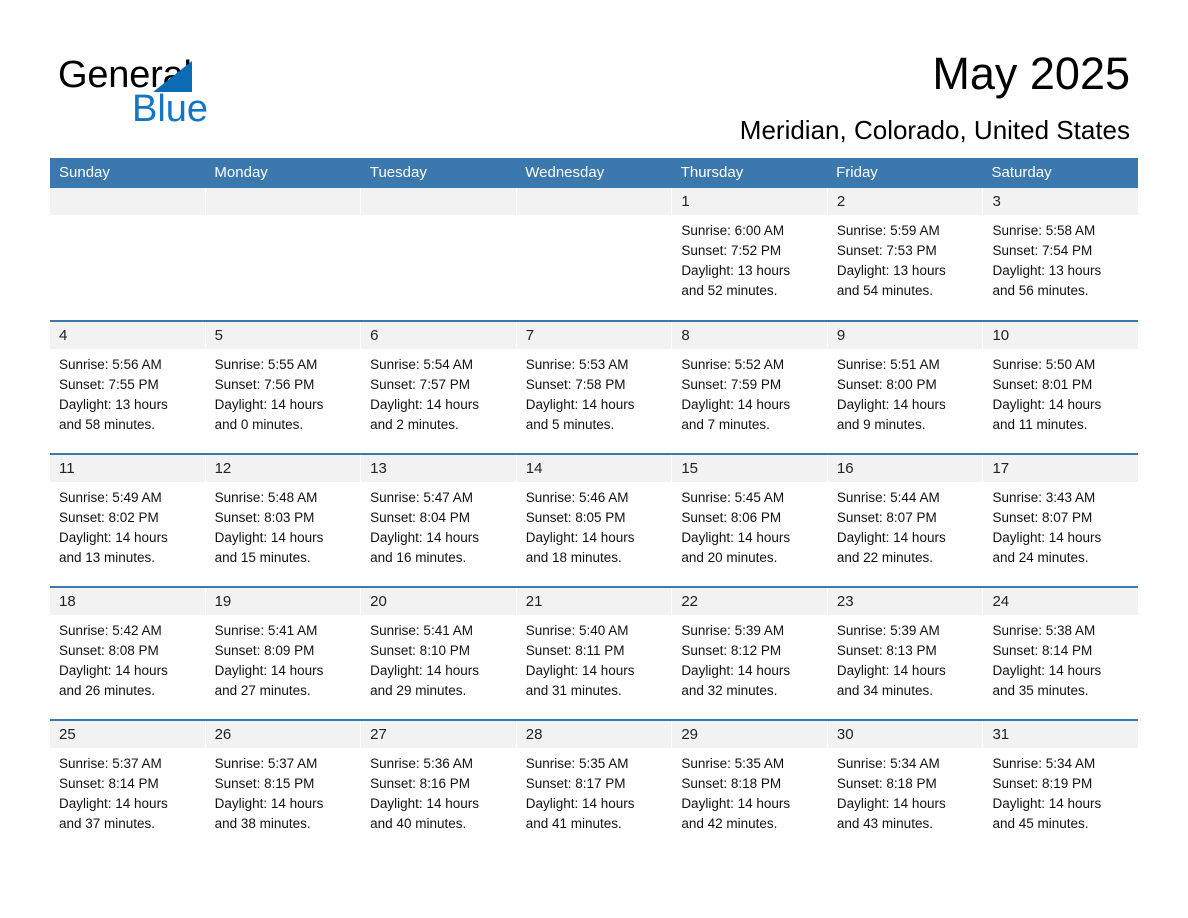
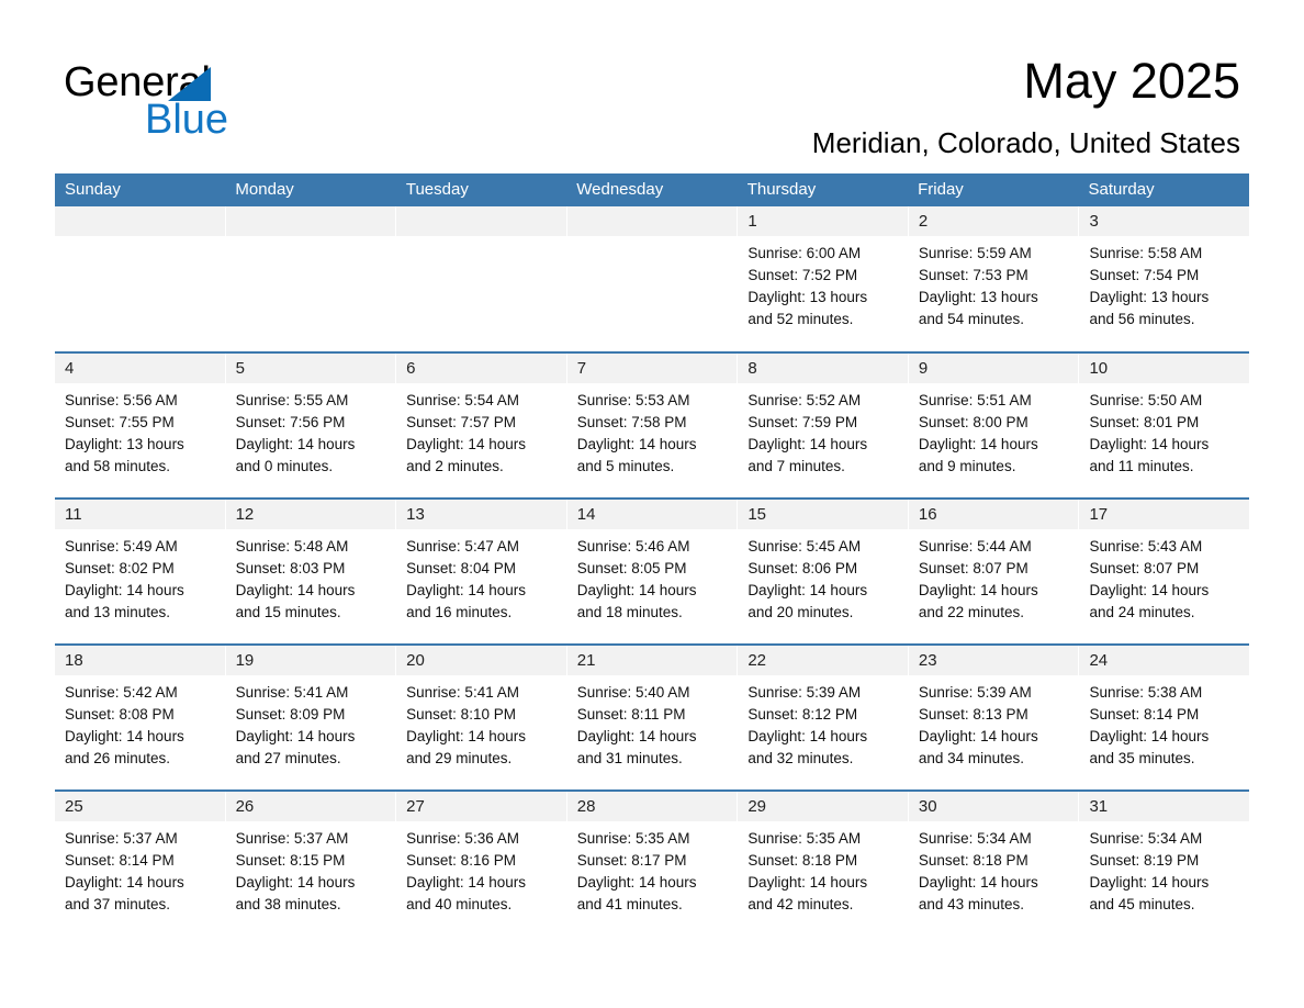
  General
  Blue
  May 2025
  Meridian, Colorado, United States
  Sunday
  Monday
  Tuesday
  Wednesday
  Thursday
  Friday
  Saturday
  1
  Sunrise: 6:00 AM
  Sunset: 7:52 PM
  Daylight: 13 hours
  and 52 minutes.
  2
  Sunrise: 5:59 AM
  Sunset: 7:53 PM
  Daylight: 13 hours
  and 54 minutes.
  3
  Sunrise: 5:58 AM
  Sunset: 7:54 PM
  Daylight: 13 hours
  and 56 minutes.
  4
  Sunrise: 5:56 AM
  Sunset: 7:55 PM
  Daylight: 13 hours
  and 58 minutes.
  5
  Sunrise: 5:55 AM
  Sunset: 7:56 PM
  Daylight: 14 hours
  and 0 minutes.
  6
  Sunrise: 5:54 AM
  Sunset: 7:57 PM
  Daylight: 14 hours
  and 2 minutes.
  7
  Sunrise: 5:53 AM
  Sunset: 7:58 PM
  Daylight: 14 hours
  and 5 minutes.
  8
  Sunrise: 5:52 AM
  Sunset: 7:59 PM
  Daylight: 14 hours
  and 7 minutes.
  9
  Sunrise: 5:51 AM
  Sunset: 8:00 PM
  Daylight: 14 hours
  and 9 minutes.
  10
  Sunrise: 5:50 AM
  Sunset: 8:01 PM
  Daylight: 14 hours
  and 11 minutes.
  11
  Sunrise: 5:49 AM
  Sunset: 8:02 PM
  Daylight: 14 hours
  and 13 minutes.
  12
  Sunrise: 5:48 AM
  Sunset: 8:03 PM
  Daylight: 14 hours
  and 15 minutes.
  13
  Sunrise: 5:47 AM
  Sunset: 8:04 PM
  Daylight: 14 hours
  and 16 minutes.
  14
  Sunrise: 5:46 AM
  Sunset: 8:05 PM
  Daylight: 14 hours
  and 18 minutes.
  15
  Sunrise: 5:45 AM
  Sunset: 8:06 PM
  Daylight: 14 hours
  and 20 minutes.
  16
  Sunrise: 5:44 AM
  Sunset: 8:07 PM
  Daylight: 14 hours
  and 22 minutes.
  17
- Sunrise: 3:43 AM
+ Sunrise: 5:43 AM
  Sunset: 8:07 PM
  Daylight: 14 hours
  and 24 minutes.
  18
  Sunrise: 5:42 AM
  Sunset: 8:08 PM
  Daylight: 14 hours
  and 26 minutes.
  19
  Sunrise: 5:41 AM
  Sunset: 8:09 PM
  Daylight: 14 hours
  and 27 minutes.
  20
  Sunrise: 5:41 AM
  Sunset: 8:10 PM
  Daylight: 14 hours
  and 29 minutes.
  21
  Sunrise: 5:40 AM
  Sunset: 8:11 PM
  Daylight: 14 hours
  and 31 minutes.
  22
  Sunrise: 5:39 AM
  Sunset: 8:12 PM
  Daylight: 14 hours
  and 32 minutes.
  23
  Sunrise: 5:39 AM
  Sunset: 8:13 PM
  Daylight: 14 hours
  and 34 minutes.
  24
  Sunrise: 5:38 AM
  Sunset: 8:14 PM
  Daylight: 14 hours
  and 35 minutes.
  25
  Sunrise: 5:37 AM
  Sunset: 8:14 PM
  Daylight: 14 hours
  and 37 minutes.
  26
  Sunrise: 5:37 AM
  Sunset: 8:15 PM
  Daylight: 14 hours
  and 38 minutes.
  27
  Sunrise: 5:36 AM
  Sunset: 8:16 PM
  Daylight: 14 hours
  and 40 minutes.
  28
  Sunrise: 5:35 AM
  Sunset: 8:17 PM
  Daylight: 14 hours
  and 41 minutes.
  29
  Sunrise: 5:35 AM
  Sunset: 8:18 PM
  Daylight: 14 hours
  and 42 minutes.
  30
  Sunrise: 5:34 AM
  Sunset: 8:18 PM
  Daylight: 14 hours
  and 43 minutes.
  31
  Sunrise: 5:34 AM
  Sunset: 8:19 PM
  Daylight: 14 hours
  and 45 minutes.
